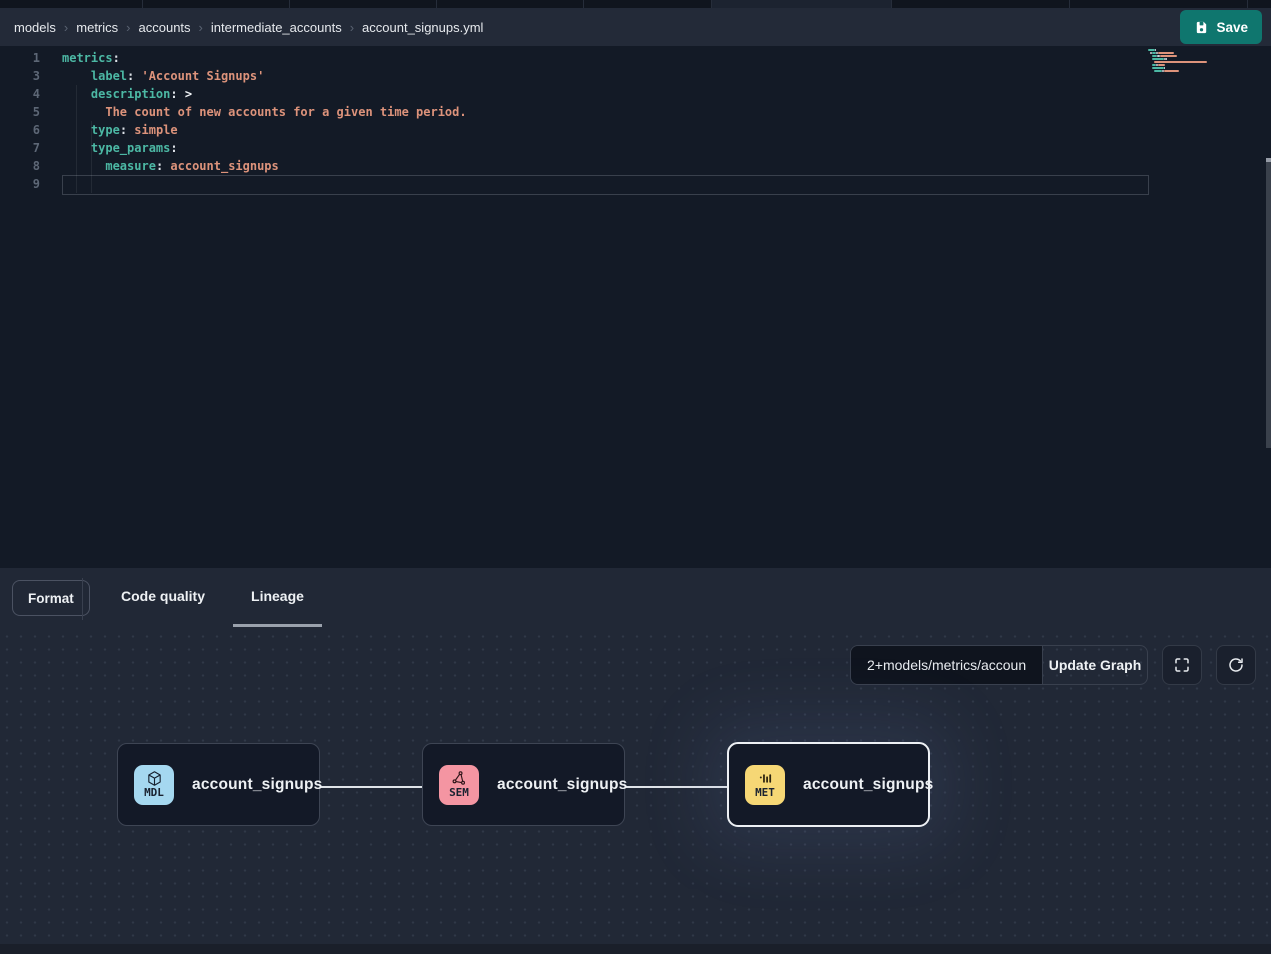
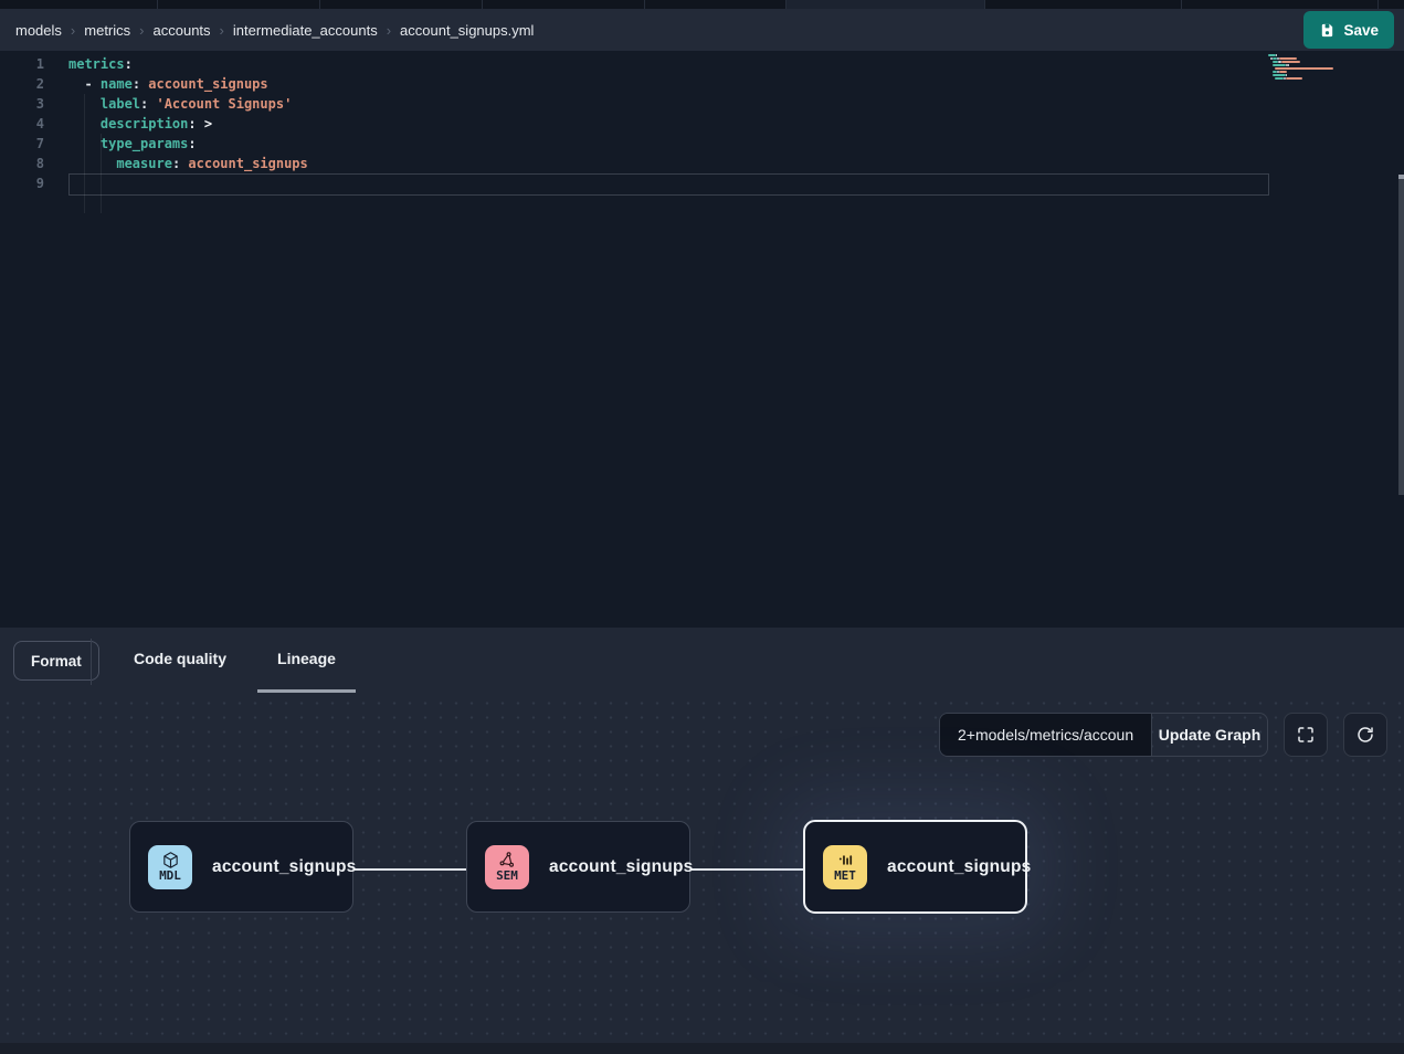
  models
  ›
  metrics
  ›
  accounts
  ›
  intermediate_accounts
  ›
  account_signups.yml
  Save
  1
  metrics:
+ 2
+ - name: account_signups
  3
  label: 'Account Signups'
  4
  description: >
- 5
- The count of new accounts for a given time period.
- 6
- type: simple
  7
  type_params:
  8
  measure: account_signups
  9
  Format
  Code quality
  Lineage
  2+models/metrics/accoun
  Update Graph
  MDL
  account_signups
  SEM
  account_signups
  MET
  account_signups
